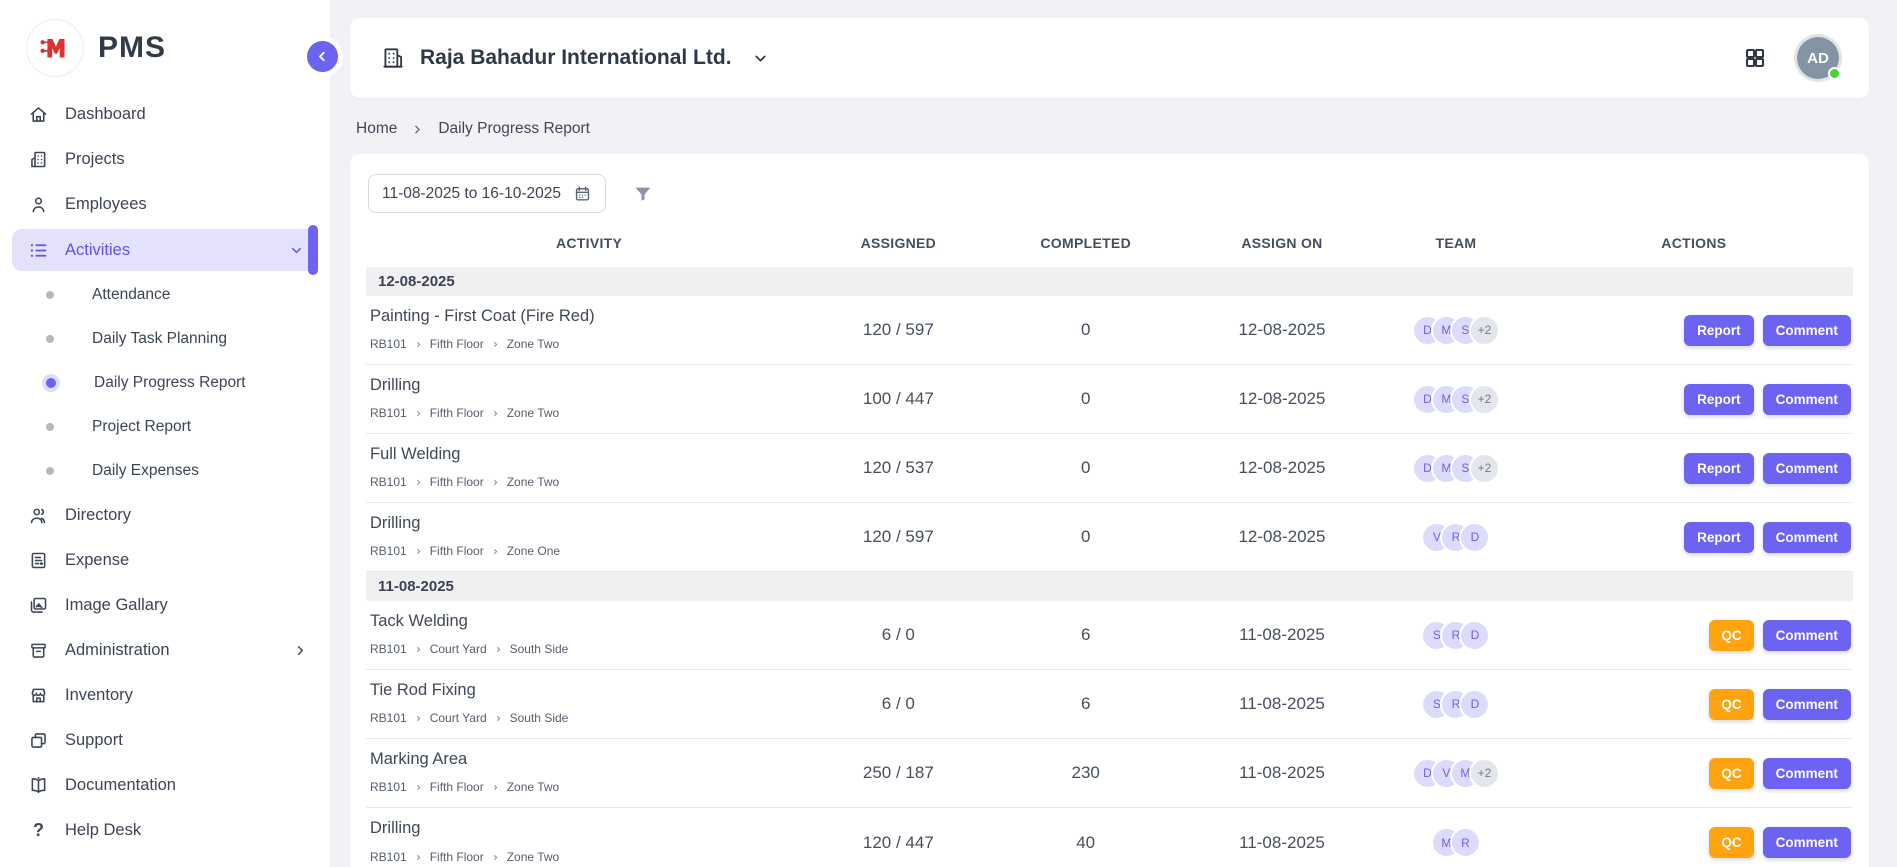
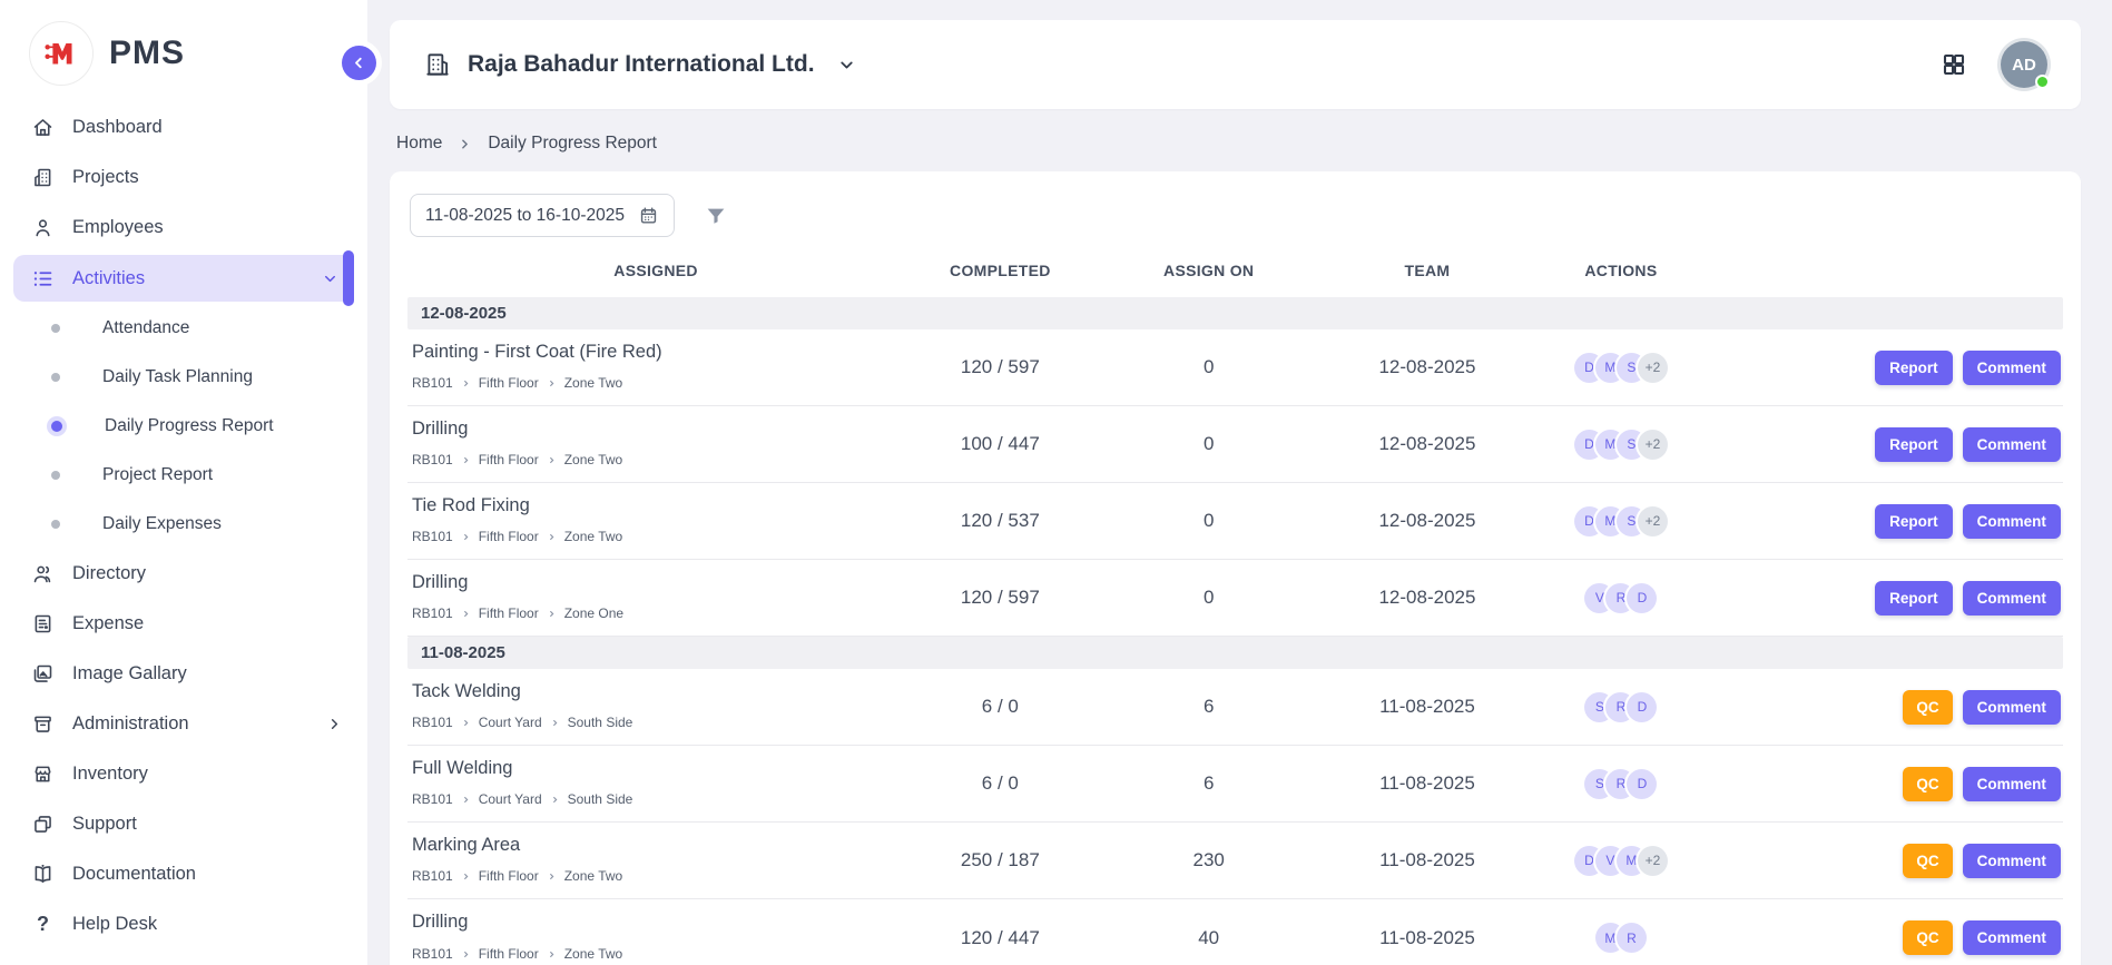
  PMS
  Dashboard
  Projects
  Employees
  Activities
  Attendance
  Daily Task Planning
  Daily Progress Report
  Project Report
  Daily Expenses
  Directory
  Expense
  Image Gallary
  Administration
  Inventory
  Support
  Documentation
  ?
  Help Desk
  Raja Bahadur International Ltd.
  AD
  Home
  Daily Progress Report
  11-08-2025 to 16-10-2025
- ACTIVITY
  ASSIGNED
  COMPLETED
  ASSIGN ON
  TEAM
  ACTIONS
  12-08-2025
  Painting - First Coat (Fire Red)
  RB101
  Fifth Floor
  Zone Two
  120 / 597
  0
  12-08-2025
  D
  M
  S
  +2
  Report
  Comment
  Drilling
  RB101
  Fifth Floor
  Zone Two
  100 / 447
  0
  12-08-2025
  D
  M
  S
  +2
  Report
  Comment
- Full Welding
+ Tie Rod Fixing
  RB101
  Fifth Floor
  Zone Two
  120 / 537
  0
  12-08-2025
  D
  M
  S
  +2
  Report
  Comment
  Drilling
  RB101
  Fifth Floor
  Zone One
  120 / 597
  0
  12-08-2025
  V
  R
  D
  Report
  Comment
  11-08-2025
  Tack Welding
  RB101
  Court Yard
  South Side
  6 / 0
  6
  11-08-2025
  S
  R
  D
  QC
  Comment
- Tie Rod Fixing
+ Full Welding
  RB101
  Court Yard
  South Side
  6 / 0
  6
  11-08-2025
  S
  R
  D
  QC
  Comment
  Marking Area
  RB101
  Fifth Floor
  Zone Two
  250 / 187
  230
  11-08-2025
  D
  V
  M
  +2
  QC
  Comment
  Drilling
  RB101
  Fifth Floor
  Zone Two
  120 / 447
  40
  11-08-2025
  M
  R
  QC
  Comment
